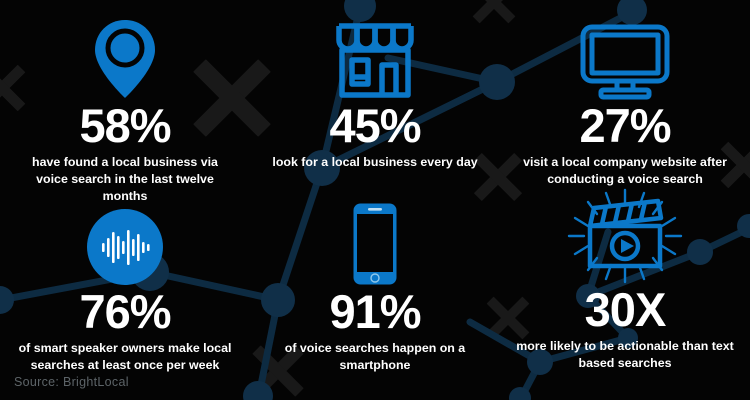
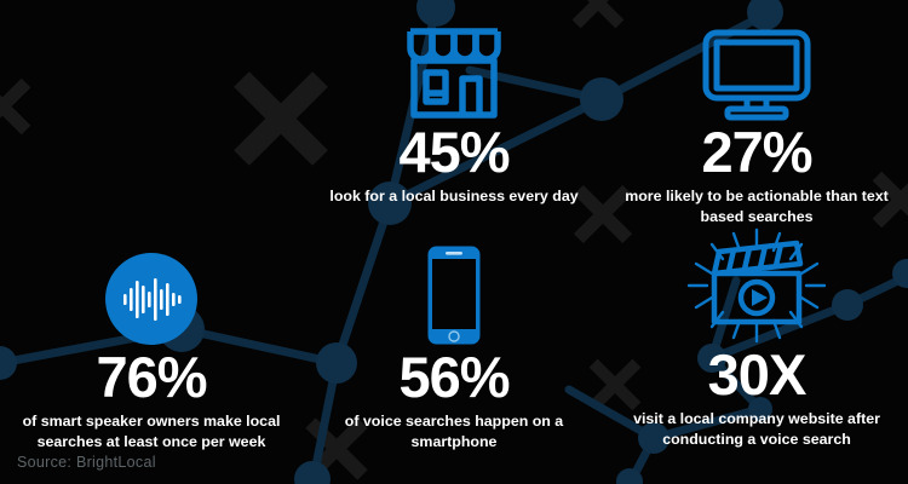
- 58%
- have found a local business via voice search in the last twelve months
  45%
  look for a local business every day
  27%
- visit a local company website after conducting a voice search
+ more likely to be actionable than text based searches
  76%
  of smart speaker owners make local searches at least once per week
- 91%
+ 56%
  of voice searches happen on a smartphone
  30X
- more likely to be actionable than text based searches
+ visit a local company website after conducting a voice search
  Source: BrightLocal
